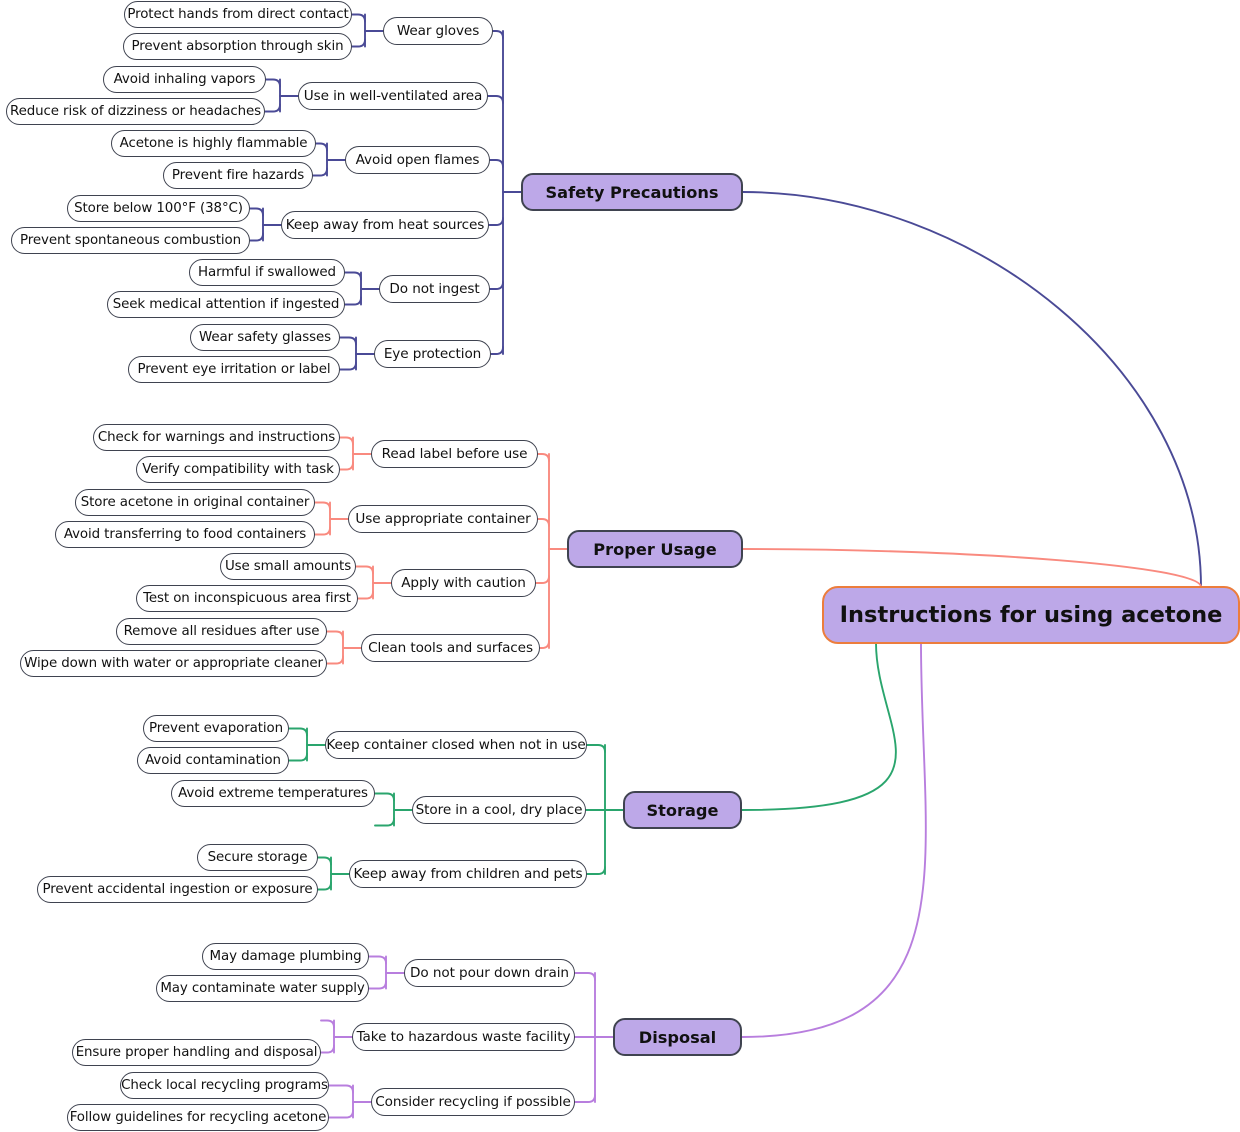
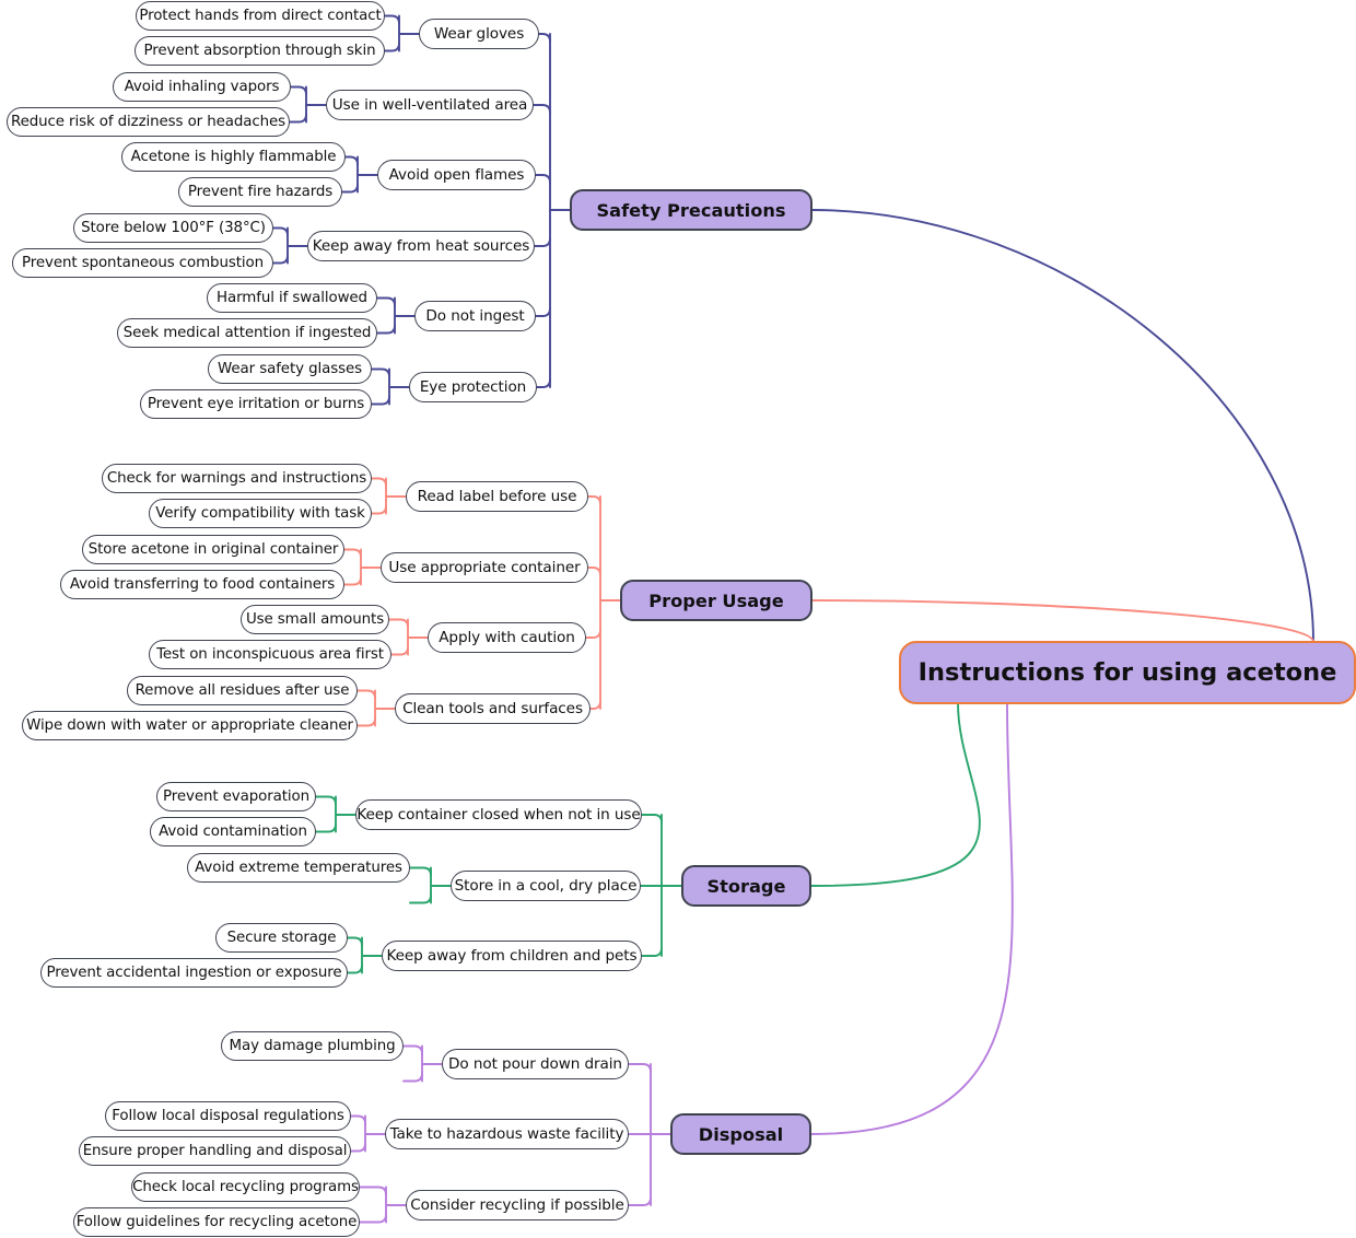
  Instructions for using acetone
  Safety Precautions
  Wear gloves
  Protect hands from direct contact
  Prevent absorption through skin
  Use in well-ventilated area
  Avoid inhaling vapors
  Reduce risk of dizziness or headaches
  Avoid open flames
  Acetone is highly flammable
  Prevent fire hazards
  Keep away from heat sources
  Store below 100°F (38°C)
  Prevent spontaneous combustion
  Do not ingest
  Harmful if swallowed
  Seek medical attention if ingested
  Eye protection
  Wear safety glasses
- Prevent eye irritation or label
+ Prevent eye irritation or burns
  Proper Usage
  Read label before use
  Check for warnings and instructions
  Verify compatibility with task
  Use appropriate container
  Store acetone in original container
  Avoid transferring to food containers
  Apply with caution
  Use small amounts
  Test on inconspicuous area first
  Clean tools and surfaces
  Remove all residues after use
  Wipe down with water or appropriate cleaner
  Storage
  Keep container closed when not in use
  Prevent evaporation
  Avoid contamination
  Store in a cool, dry place
  Avoid extreme temperatures
  Keep away from children and pets
  Secure storage
  Prevent accidental ingestion or exposure
  Disposal
  Do not pour down drain
  May damage plumbing
- May contaminate water supply
  Take to hazardous waste facility
+ Follow local disposal regulations
  Ensure proper handling and disposal
  Consider recycling if possible
  Check local recycling programs
  Follow guidelines for recycling acetone
